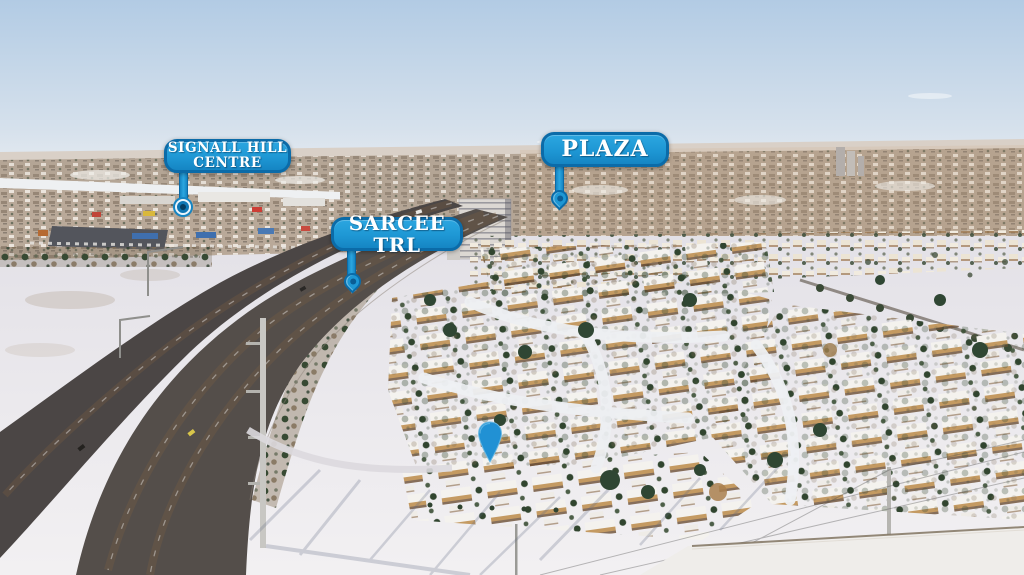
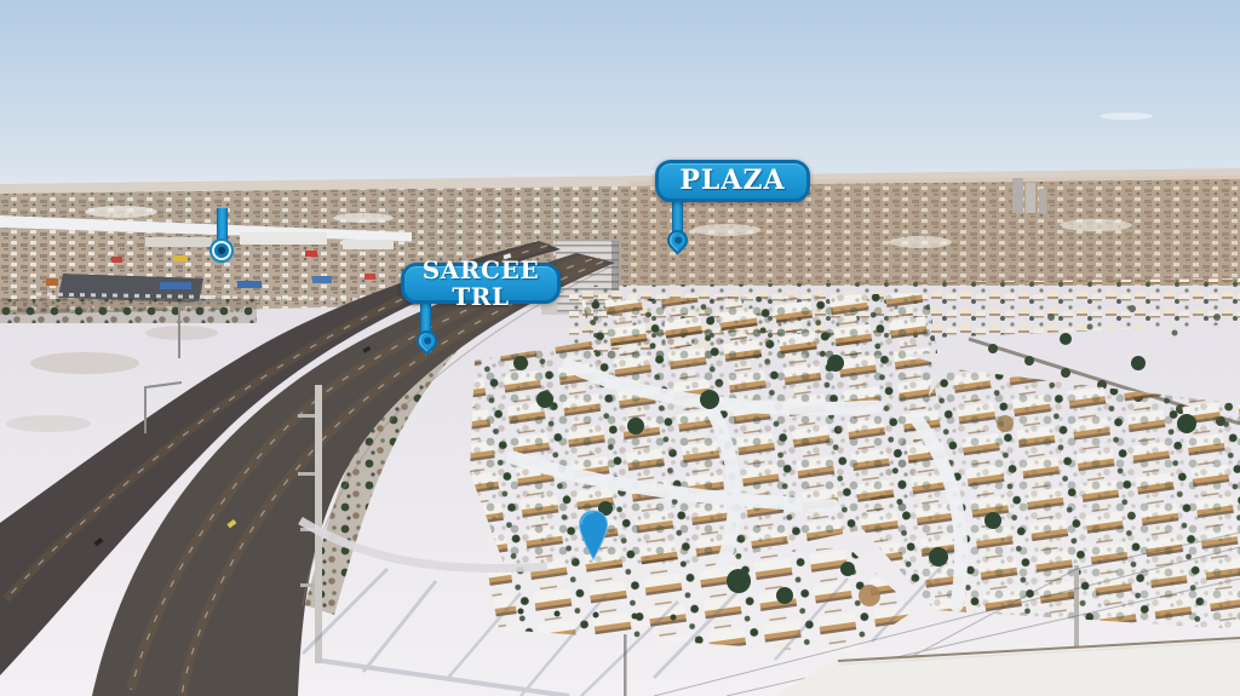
- SIGNALL HILL
- CENTRE
  PLAZA
  SARCEE TRL
